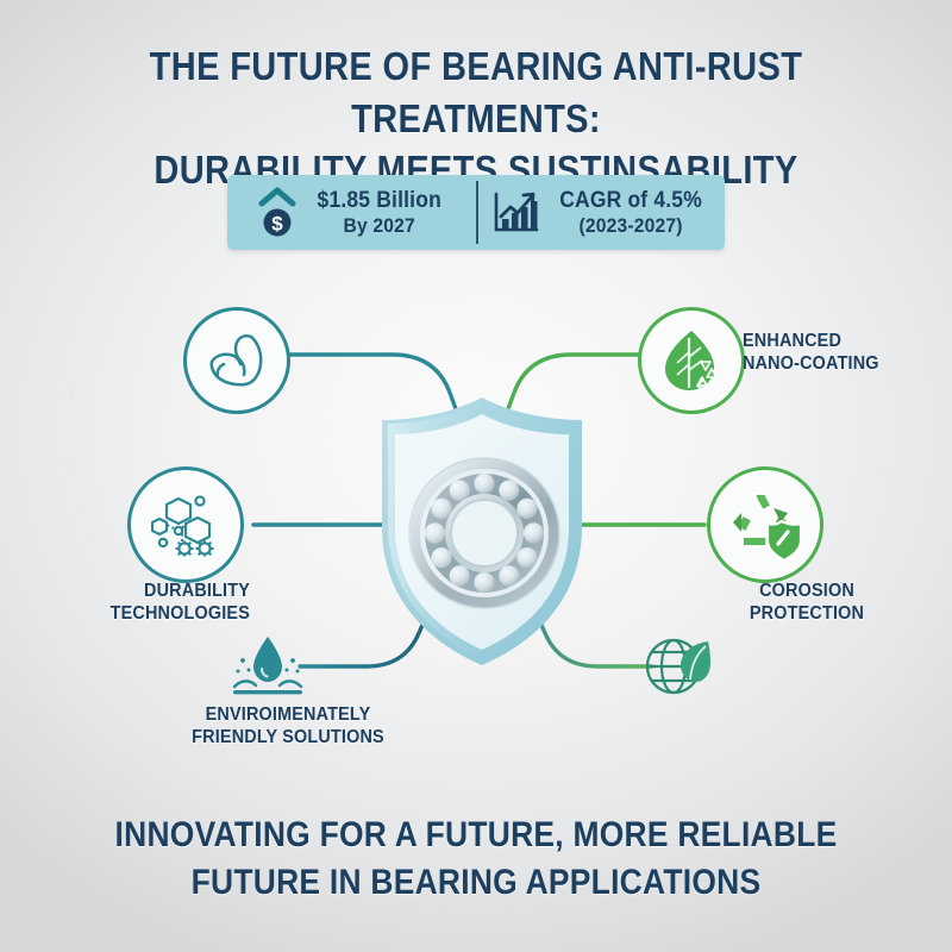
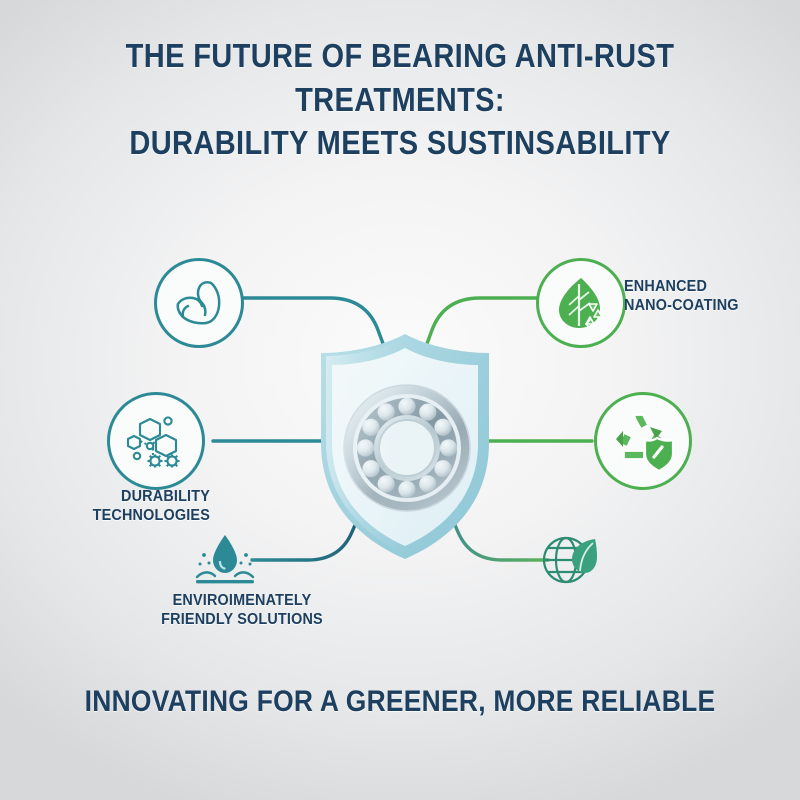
  THE FUTURE OF BEARING ANTI-RUST TREATMENTS:
  DURABILITY MEETS SUSTINSABILITY
- $
- $1.85 Billion
- By 2027
- CAGR of 4.5%
- (2023-2027)
  DURABILITY
  TECHNOLOGIES
  ENVIROIMENATELY
  FRIENDLY SOLUTIONS
  ENHANCED
  NANO-COATING
- COROSION
- PROTECTION
- INNOVATING FOR A FUTURE, MORE RELIABLE
+ INNOVATING FOR A GREENER, MORE RELIABLE
- FUTURE IN BEARING APPLICATIONS
